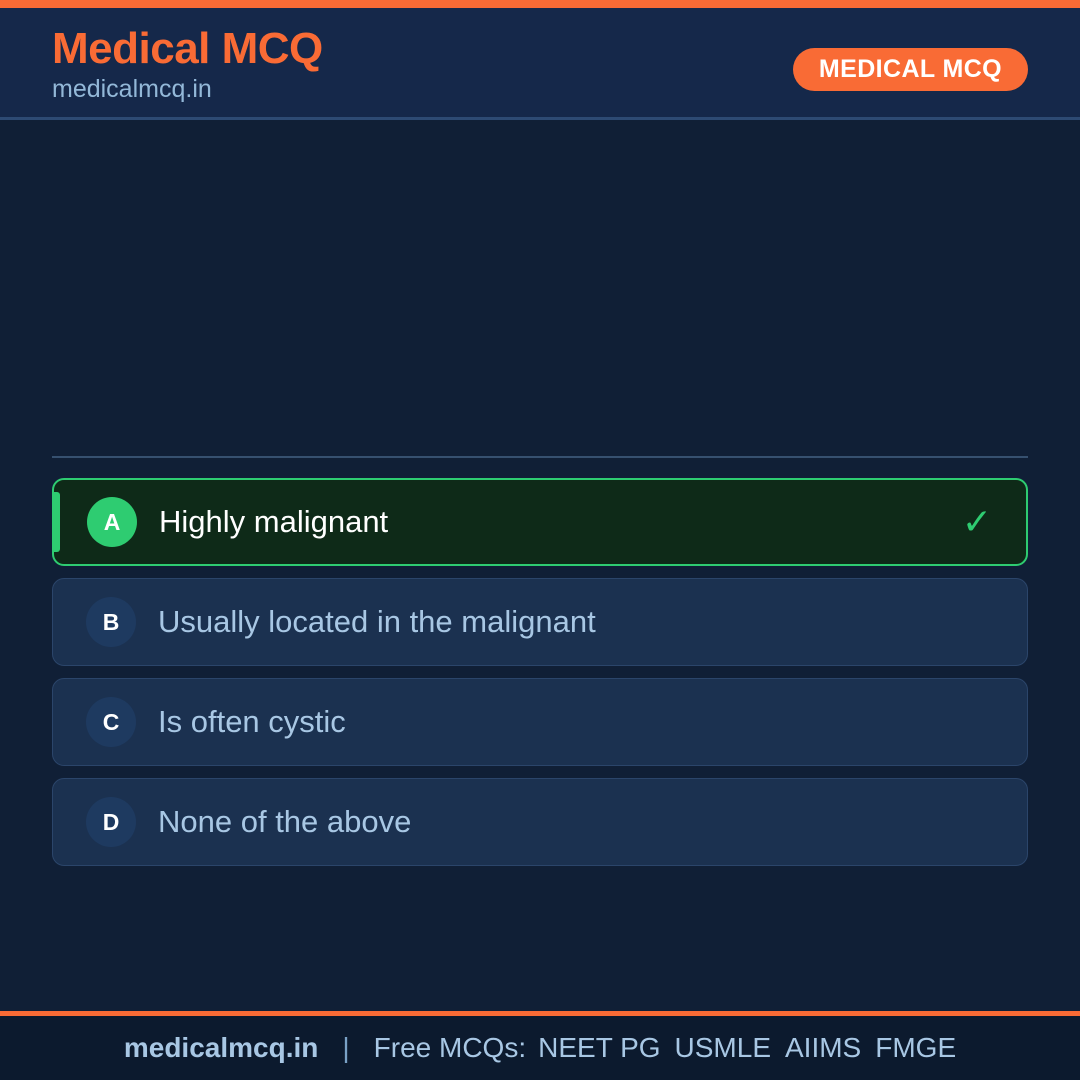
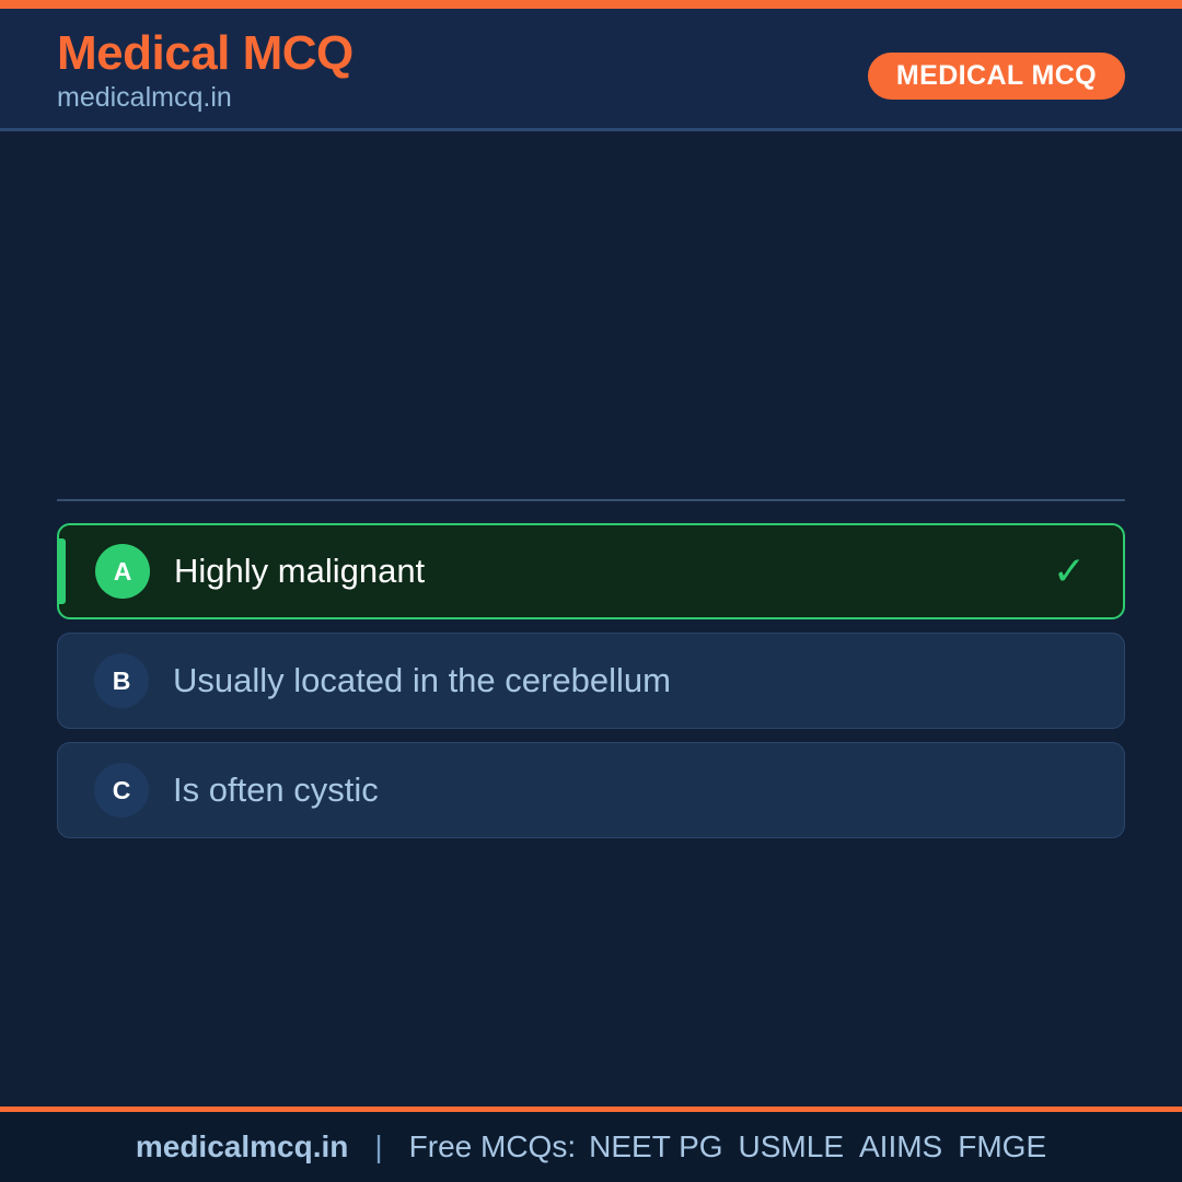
  Medical MCQ
  medicalmcq.in
  MEDICAL MCQ
  A
  Highly malignant
  ✓
  B
- Usually located in the malignant
+ Usually located in the cerebellum
  C
  Is often cystic
- D
- None of the above
  medicalmcq.in
  |
  Free MCQs:
  NEET PG
  USMLE
  AIIMS
  FMGE
